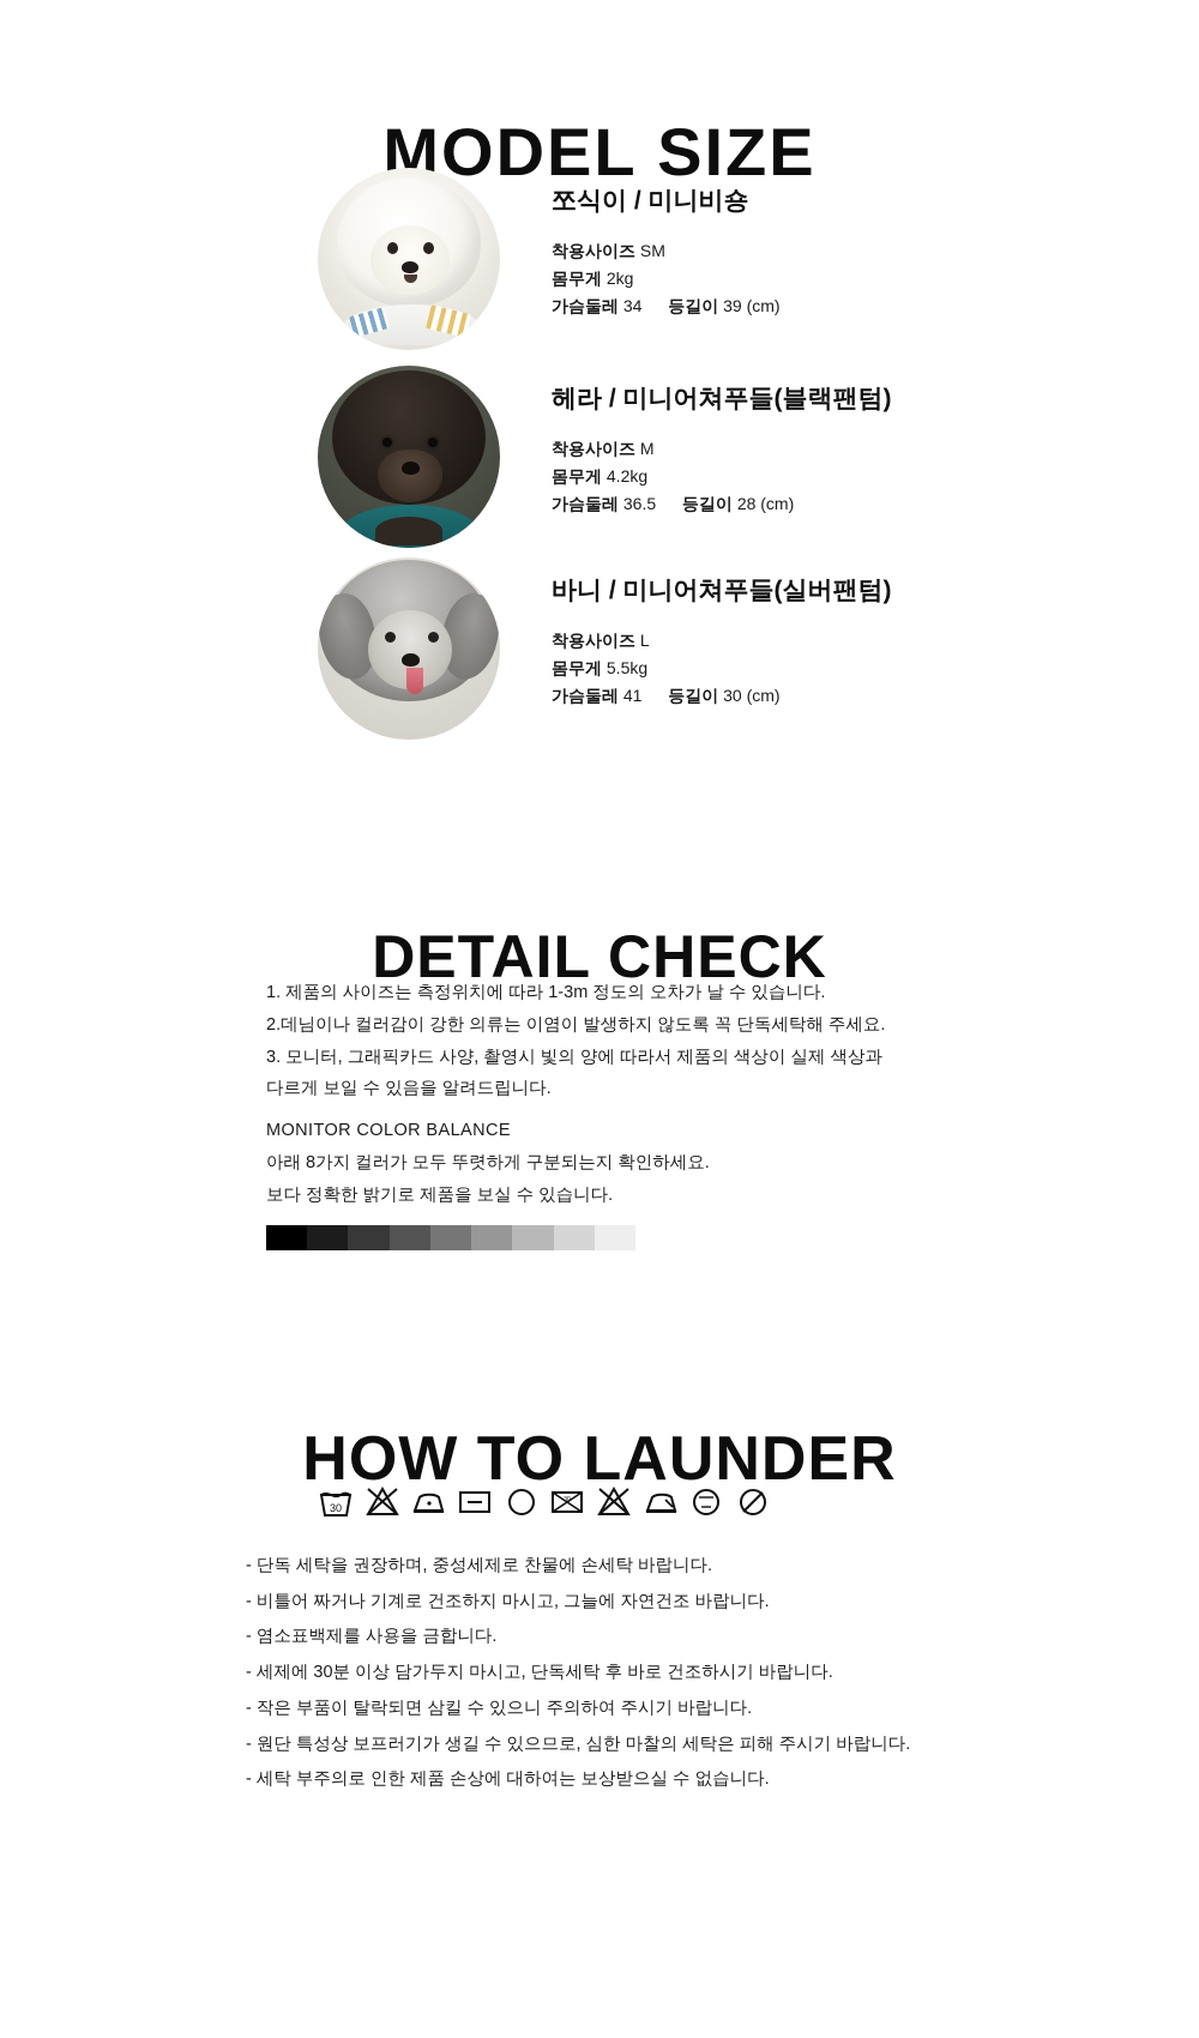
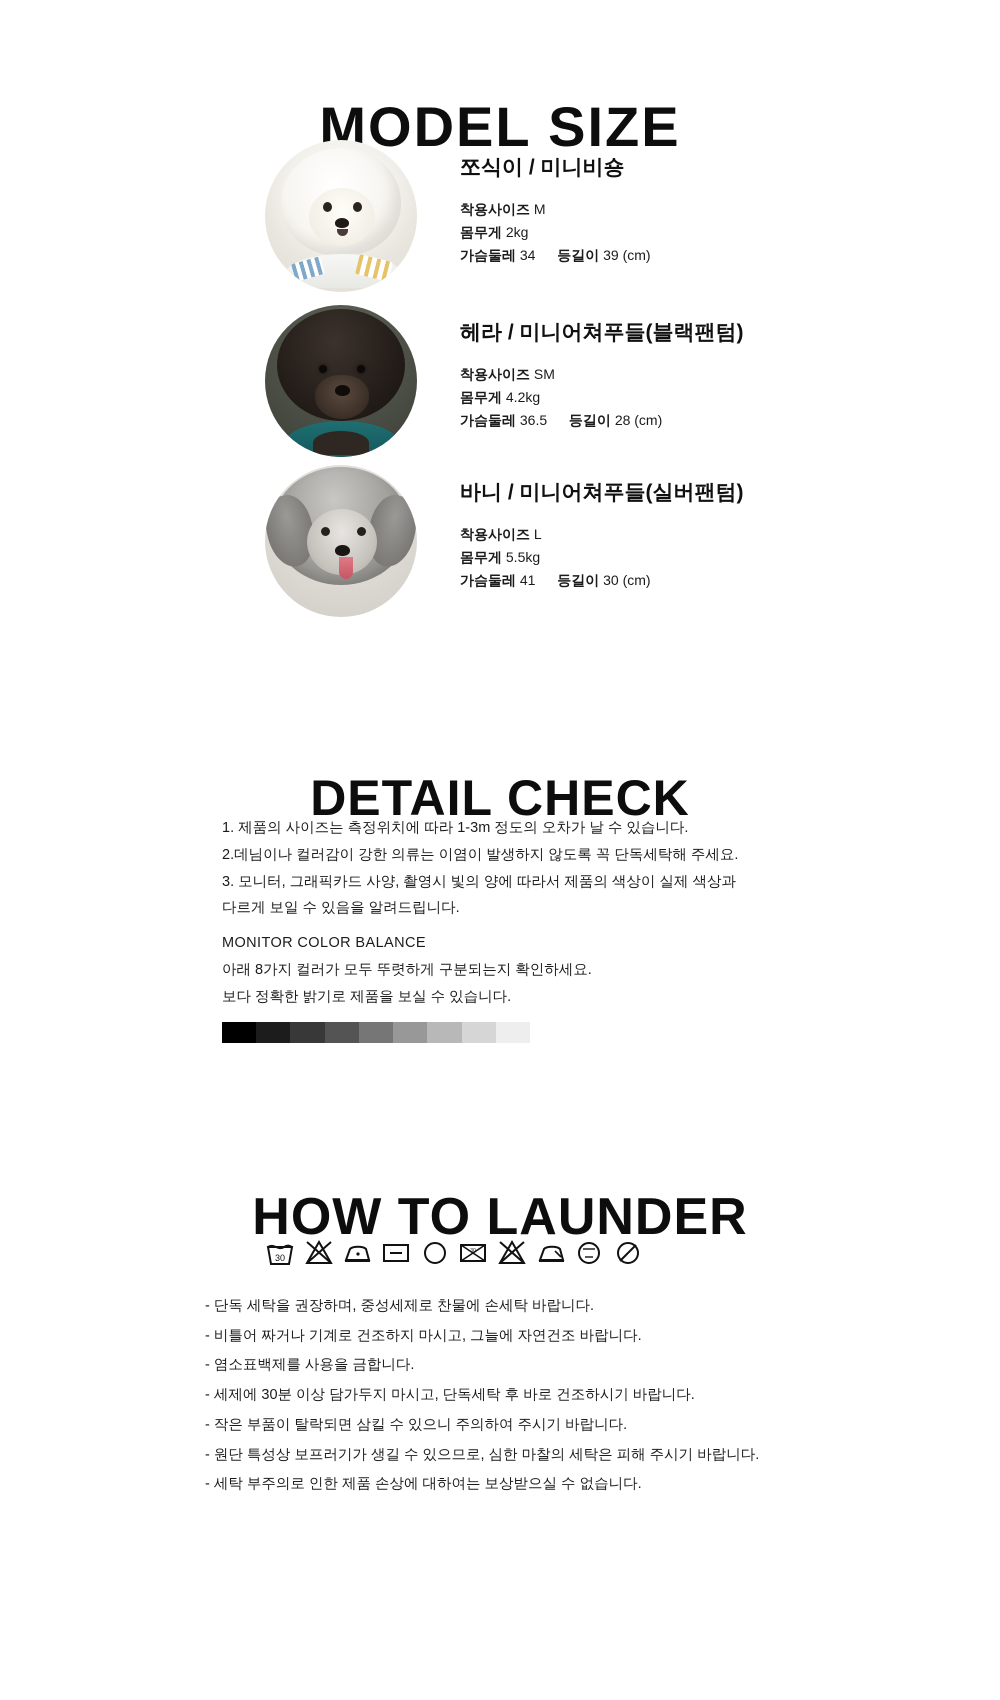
  MODEL SIZE
  쪼식이 / 미니비숑
- 착용사이즈 SM
+ 착용사이즈 M
  몸무게 2kg
  가슴둘레 34 등길이 39 (cm)
  헤라 / 미니어쳐푸들(블랙팬텀)
- 착용사이즈 M
+ 착용사이즈 SM
  몸무게 4.2kg
  가슴둘레 36.5 등길이 28 (cm)
  바니 / 미니어쳐푸들(실버팬텀)
  착용사이즈 L
  몸무게 5.5kg
  가슴둘레 41 등길이 30 (cm)
  DETAIL CHECK
  1. 제품의 사이즈는 측정위치에 따라 1-3m 정도의 오차가 날 수 있습니다.
  2.데님이나 컬러감이 강한 의류는 이염이 발생하지 않도록 꼭 단독세탁해 주세요.
  3. 모니터, 그래픽카드 사양, 촬영시 빛의 양에 따라서 제품의 색상이 실제 색상과
  다르게 보일 수 있음을 알려드립니다.
  MONITOR COLOR BALANCE
  아래 8가지 컬러가 모두 뚜렷하게 구분되는지 확인하세요.
  보다 정확한 밝기로 제품을 보실 수 있습니다.
  HOW TO LAUNDER
  30
  - 단독 세탁을 권장하며, 중성세제로 찬물에 손세탁 바랍니다.
  - 비틀어 짜거나 기계로 건조하지 마시고, 그늘에 자연건조 바랍니다.
  - 염소표백제를 사용을 금합니다.
  - 세제에 30분 이상 담가두지 마시고, 단독세탁 후 바로 건조하시기 바랍니다.
  - 작은 부품이 탈락되면 삼킬 수 있으니 주의하여 주시기 바랍니다.
  - 원단 특성상 보프러기가 생길 수 있으므로, 심한 마찰의 세탁은 피해 주시기 바랍니다.
  - 세탁 부주의로 인한 제품 손상에 대하여는 보상받으실 수 없습니다.
